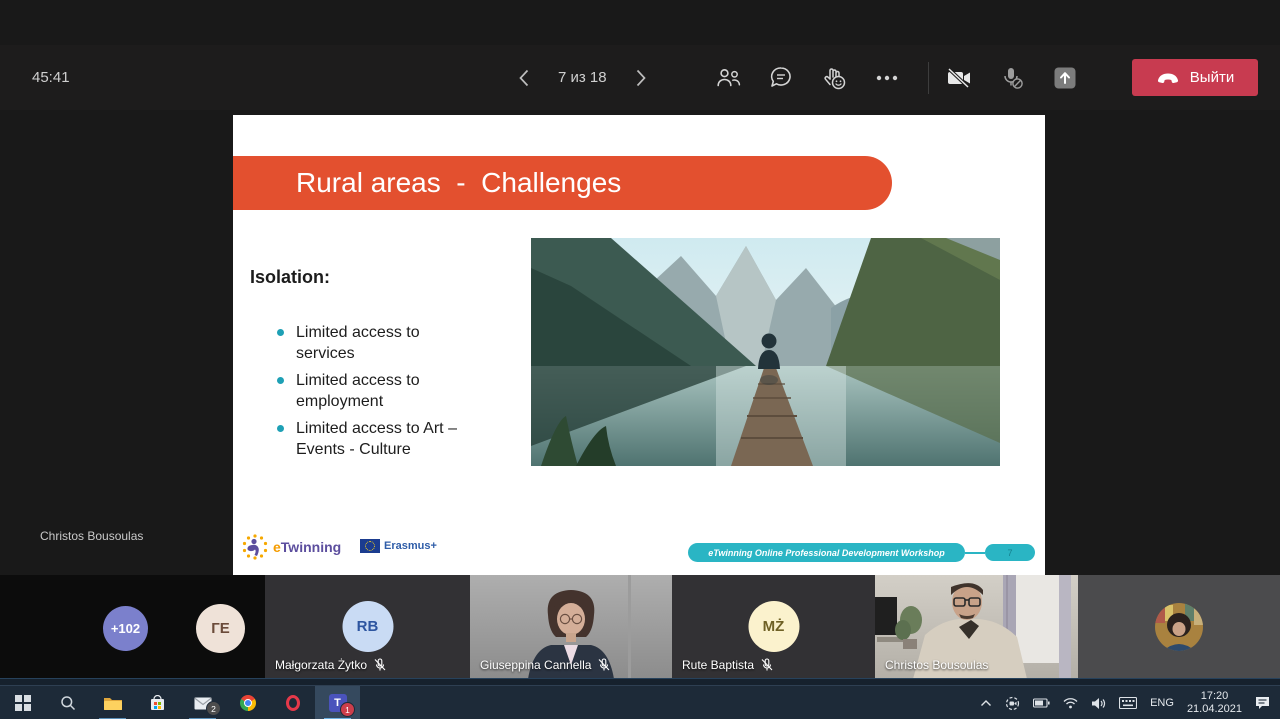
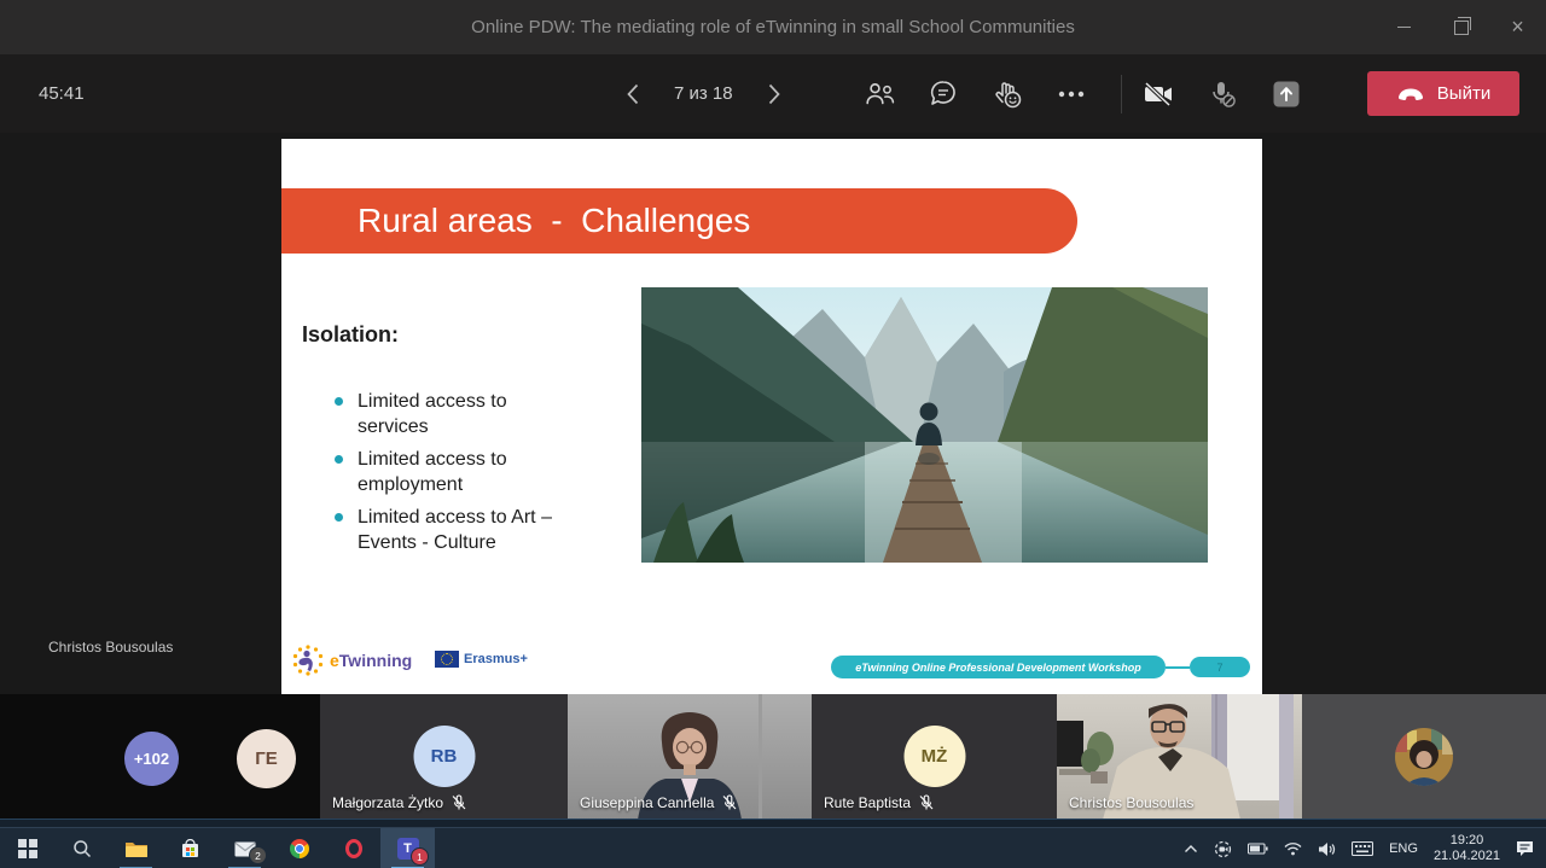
+ Online PDW: The mediating role of eTwinning in small School Communities
+ ×
  45:41
  7 из 18
  Выйти
  Christos Bousoulas
  Rural areas - Challenges
  Isolation:
  Limited access to services
  Limited access to employment
  Limited access to Art – Events - Culture
  eTwinning
  Erasmus+
  eTwinning Online Professional Development Workshop
  7
  +102
  ГЕ
  RB
  Małgorzata Żytko
  Giuseppina Cannella
  MŻ
  Rute Baptista
  Christos Bousoulas
  2
  T
  1
  ENG
- 17:20
+ 19:20
  21.04.2021
